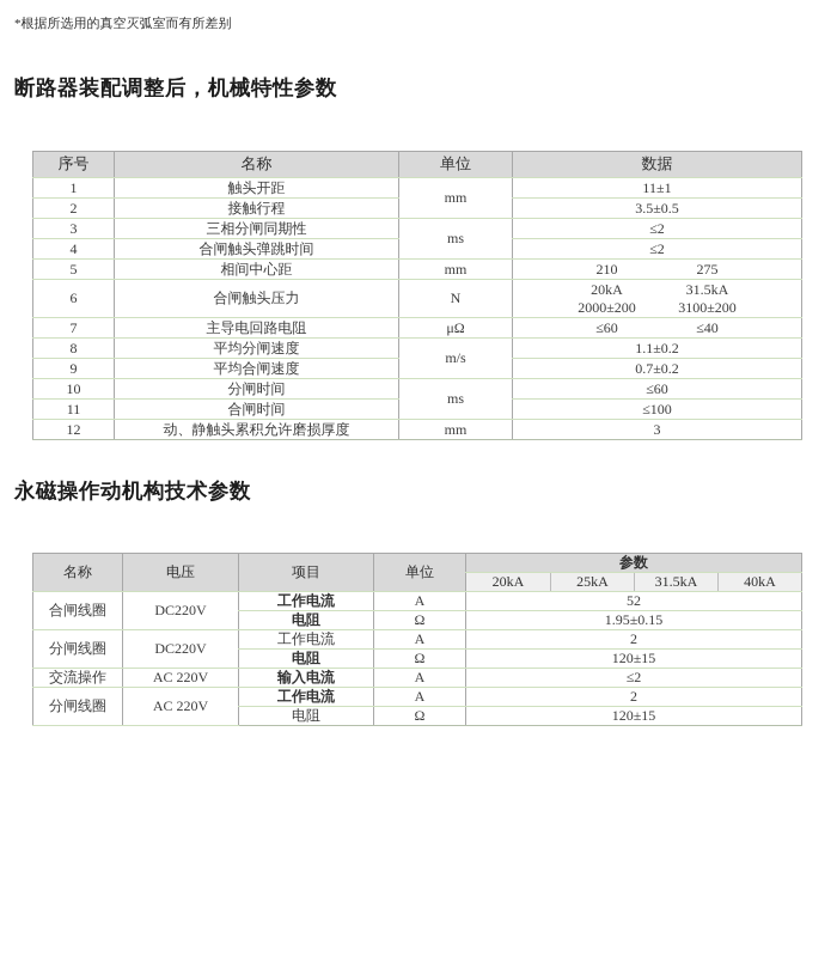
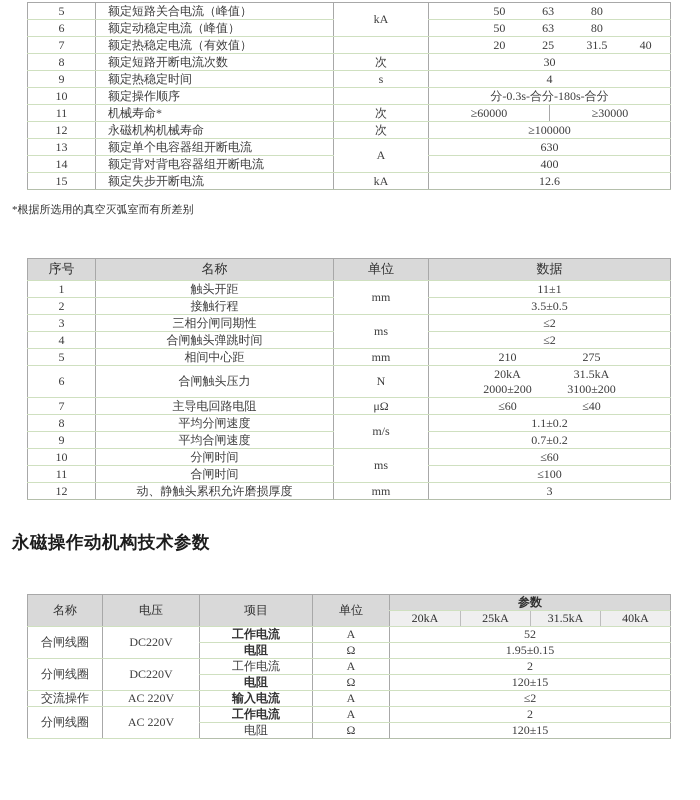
+ 5	额定短路关合电流（峰值）	kA	50 63 80
+ 6	额定动稳定电流（峰值）	50 63 80
+ 7	额定热稳定电流（有效值）		20 25 31.5 40
+ 8	额定短路开断电流次数	次	30
+ 9	额定热稳定时间	s	4
+ 10	额定操作顺序		分-0.3s-合分-180s-合分
+ 11	机械寿命*	次	≥60000 ≥30000
+ 12	永磁机构机械寿命	次	≥100000
+ 13	额定单个电容器组开断电流	A	630
+ 14	额定背对背电容器组开断电流	400
+ 15	额定失步开断电流	kA	12.6
  *根据所选用的真空灭弧室而有所差别
- 断路器装配调整后，机械特性参数
  序号	名称	单位	数据
  1	触头开距	mm	11±1
  2	接触行程	3.5±0.5
  3	三相分闸同期性	ms	≤2
  4	合闸触头弹跳时间	≤2
  5	相间中心距	mm	210 275
  6	合闸触头压力	N	20kA 31.5kA 2000±200 3100±200
  7	主导电回路电阻	μΩ	≤60 ≤40
  8	平均分闸速度	m/s	1.1±0.2
  9	平均合闸速度	0.7±0.2
  10	分闸时间	ms	≤60
  11	合闸时间	≤100
  12	动、静触头累积允许磨损厚度	mm	3
  永磁操作动机构技术参数
  名称	电压	项目	单位	参数
  20kA	25kA	31.5kA	40kA
  合闸线圈	DC220V	工作电流	A	52
  电阻	Ω	1.95±0.15
  分闸线圈	DC220V	工作电流	A	2
  电阻	Ω	120±15
  交流操作	AC 220V	输入电流	A	≤2
  分闸线圈	AC 220V	工作电流	A	2
  电阻	Ω	120±15
